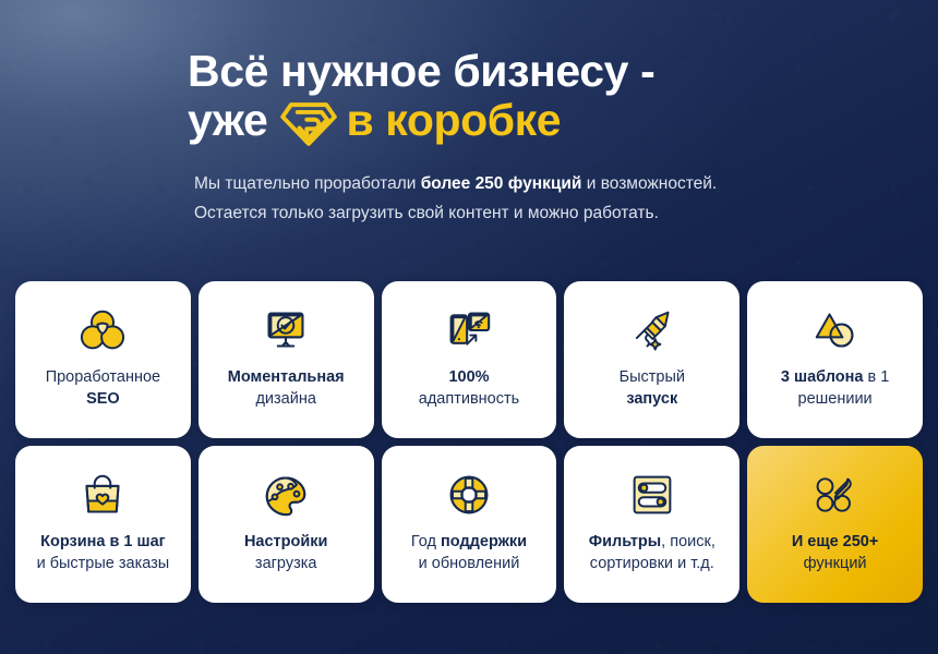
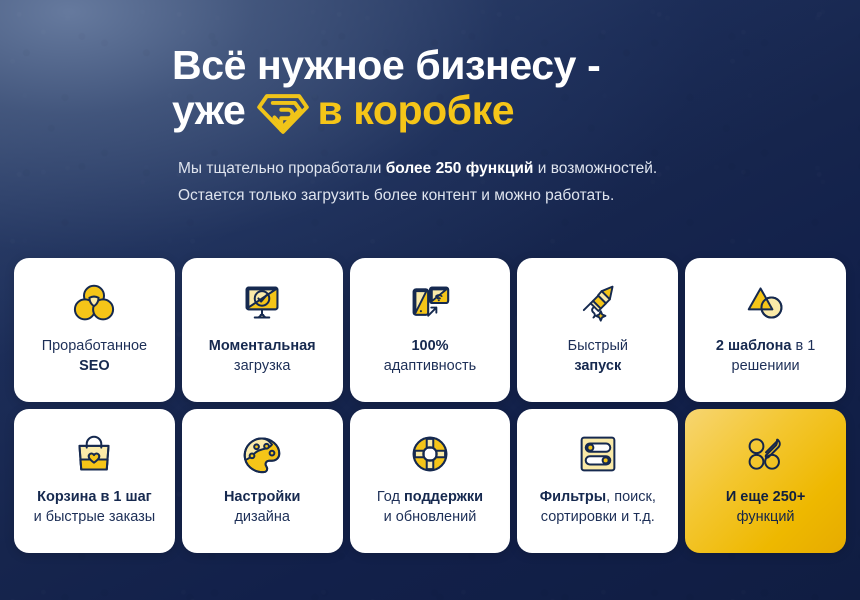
  Всё нужное бизнесу -
  уже
  в коробке
- Мы тщательно проработали более 250 функций и возможностей. Остается только загрузить свой контент и можно работать.
+ Мы тщательно проработали более 250 функций и возможностей. Остается только загрузить более контент и можно работать.
  Проработанное
  SEO
  Моментальная
- дизайна
+ загрузка
  100%
  адаптивность
  Быстрый
  запуск
- 3 шаблона в 1
+ 2 шаблона в 1
  решениии
  Корзина в 1 шаг
  и быстрые заказы
  Настройки
- загрузка
+ дизайна
  Год поддержки
  и обновлений
  Фильтры, поиск,
  сортировки и т.д.
  И еще 250+
  функций
